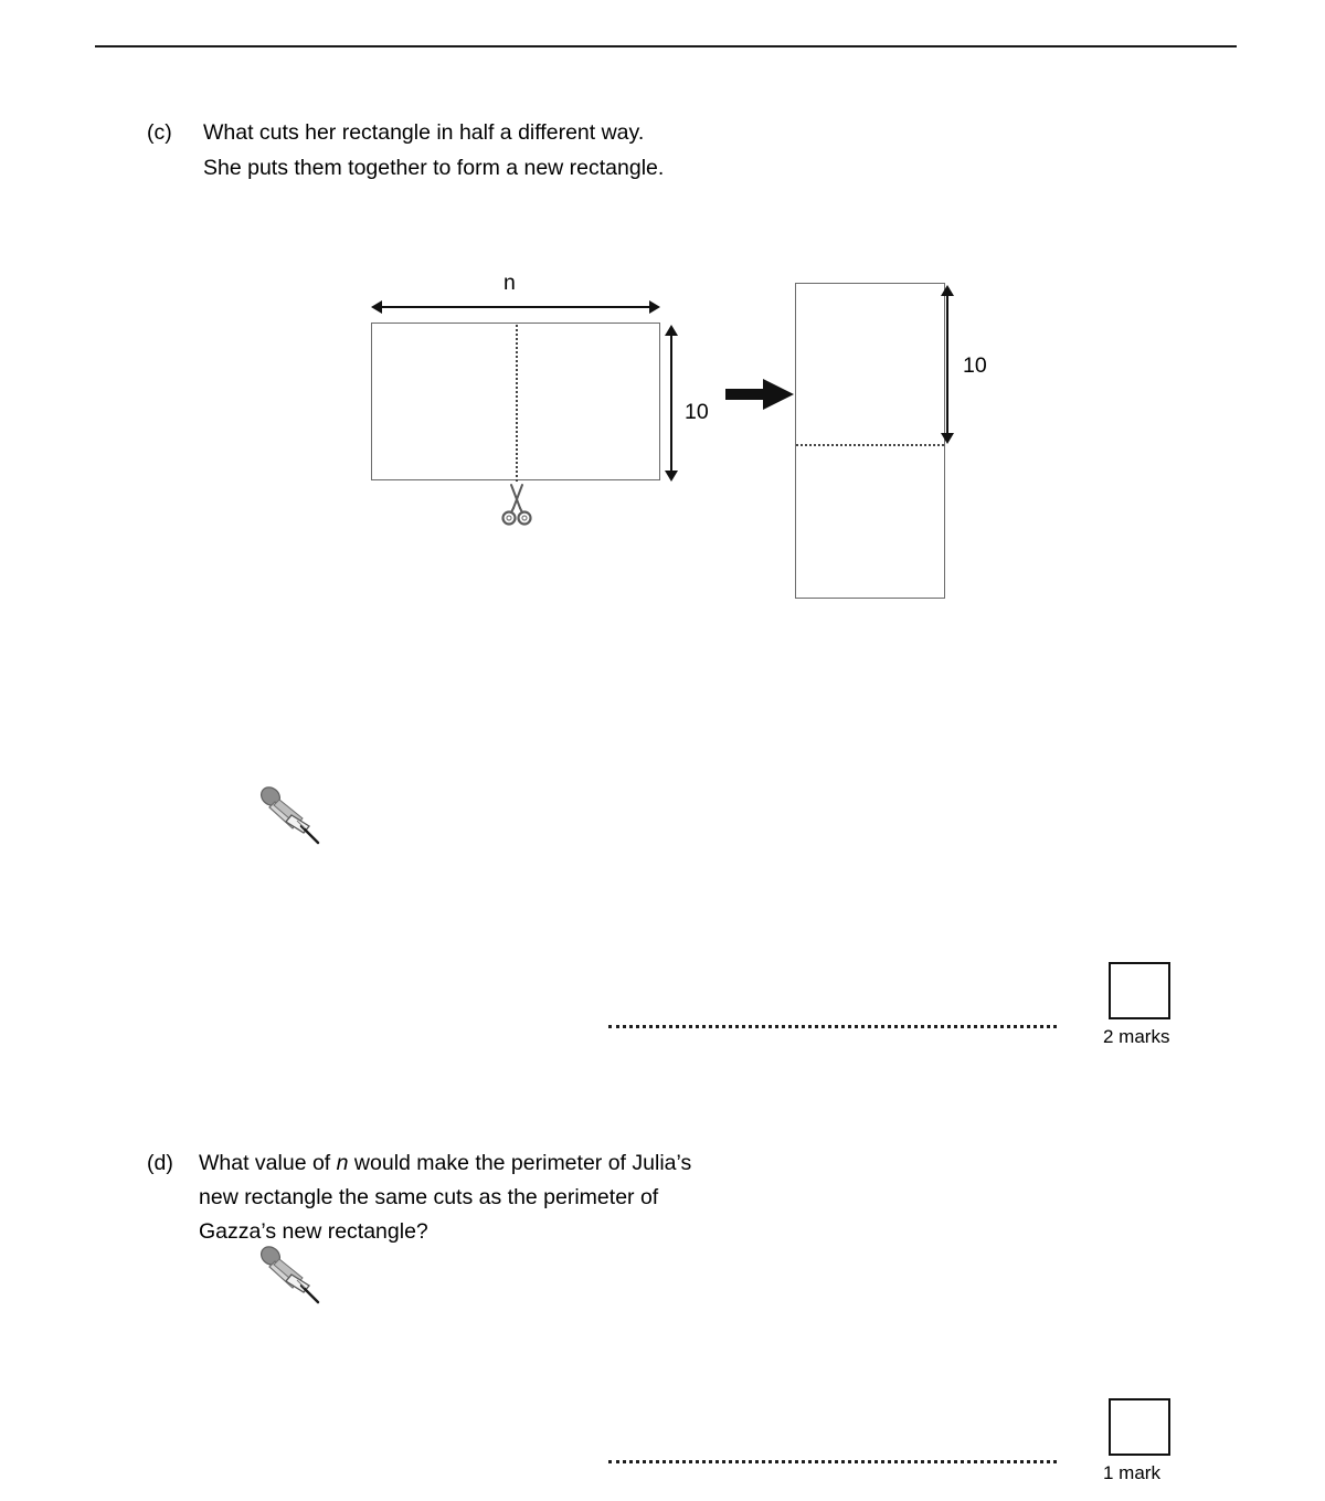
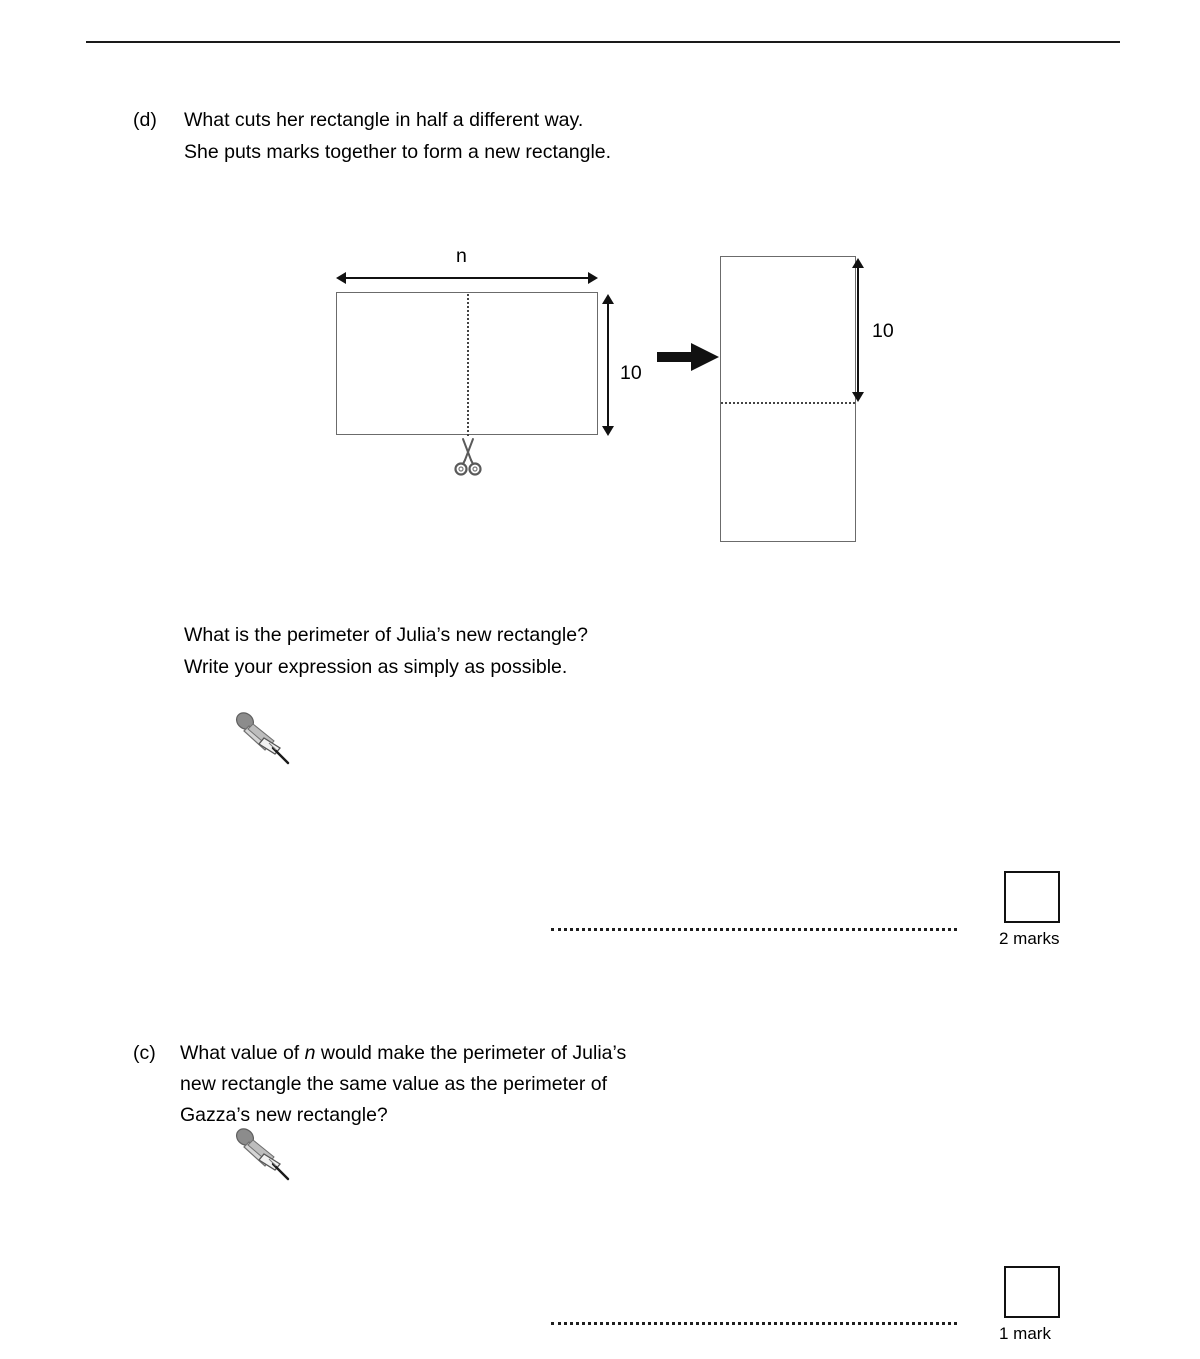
- (c)
+ (d)
  What cuts her rectangle in half a different way.
- She puts them together to form a new rectangle.
+ She puts marks together to form a new rectangle.
  n
  10
  10
+ What is the perimeter of Julia’s new rectangle?
+ Write your expression as simply as possible.
  2 marks
- (d)
+ (c)
  What value of n would make the perimeter of Julia’s
- new rectangle the same cuts as the perimeter of
+ new rectangle the same value as the perimeter of
  Gazza’s new rectangle?
  1 mark
